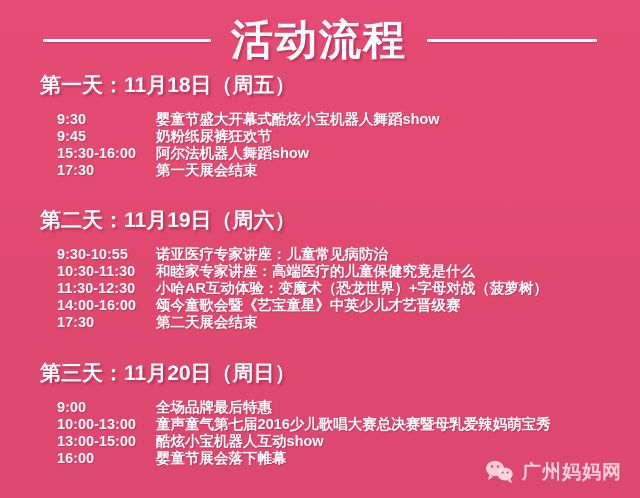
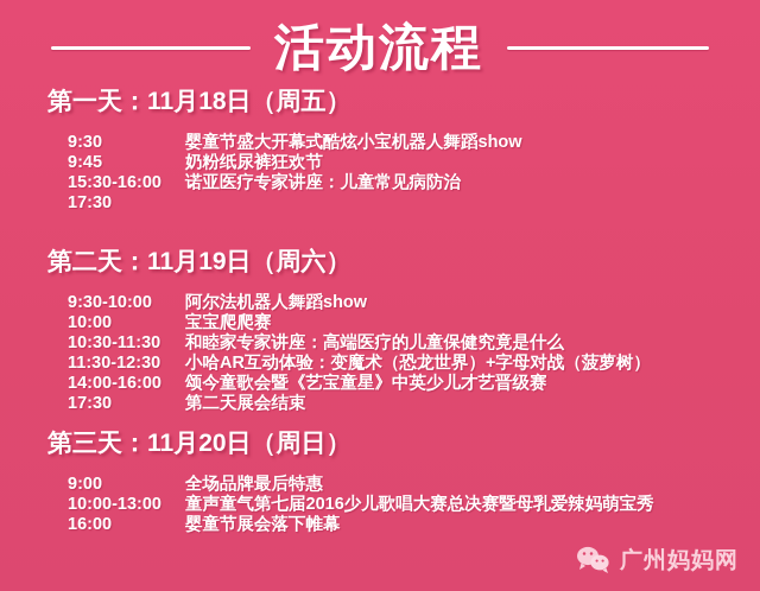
  活动流程
  第一天：11月18日（周五）
  9:30
  婴童节盛大开幕式酷炫小宝机器人舞蹈show
  9:45
  奶粉纸尿裤狂欢节
  15:30-16:00
- 阿尔法机器人舞蹈show
+ 诺亚医疗专家讲座：儿童常见病防治
  17:30
- 第一天展会结束
  第二天：11月19日（周六）
- 9:30-10:55
+ 9:30-10:00
- 诺亚医疗专家讲座：儿童常见病防治
+ 阿尔法机器人舞蹈show
+ 10:00
+ 宝宝爬爬赛
  10:30-11:30
  和睦家专家讲座：高端医疗的儿童保健究竟是什么
  11:30-12:30
  小哈AR互动体验：变魔术（恐龙世界）+字母对战（菠萝树）
  14:00-16:00
  颂今童歌会暨《艺宝童星》中英少儿才艺晋级赛
  17:30
  第二天展会结束
  第三天：11月20日（周日）
  9:00
  全场品牌最后特惠
  10:00-13:00
  童声童气第七届2016少儿歌唱大赛总决赛暨母乳爱辣妈萌宝秀
- 13:00-15:00
- 酷炫小宝机器人互动show
  16:00
  婴童节展会落下帷幕
  广州妈妈网
